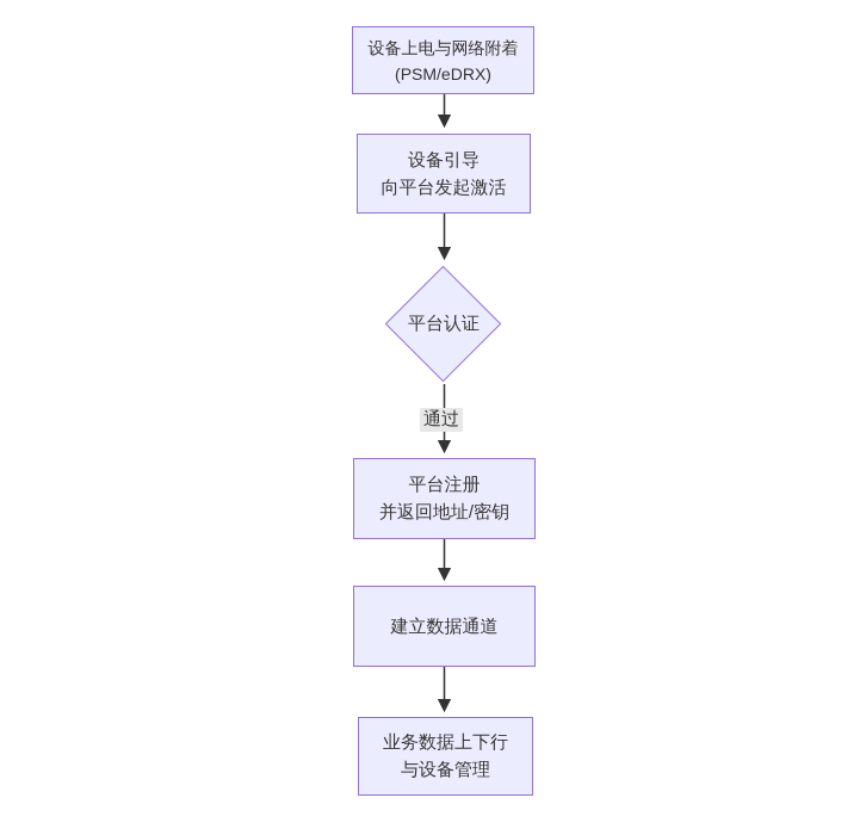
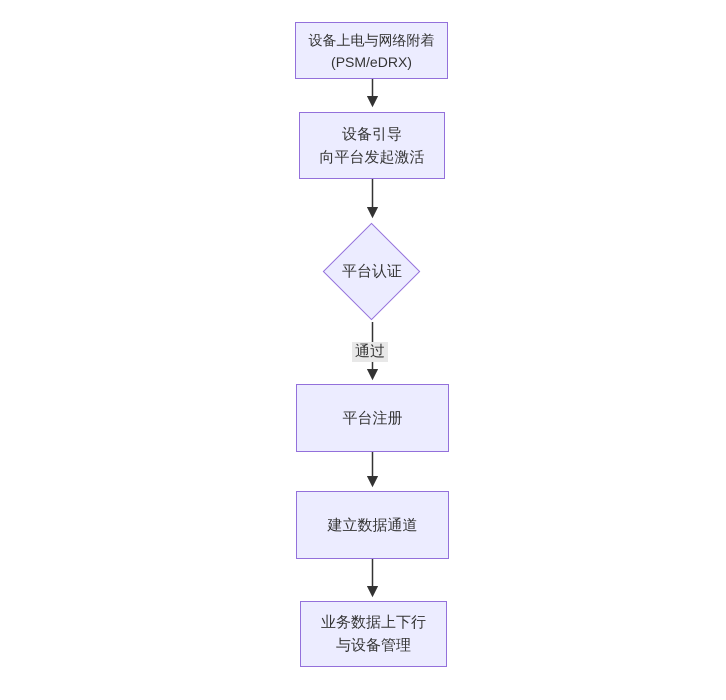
  设备上电与网络附着
  (PSM/eDRX)
  设备引导
  向平台发起激活
  平台认证
  通过
  平台注册
- 并返回地址/密钥
  建立数据通道
  业务数据上下行
  与设备管理
